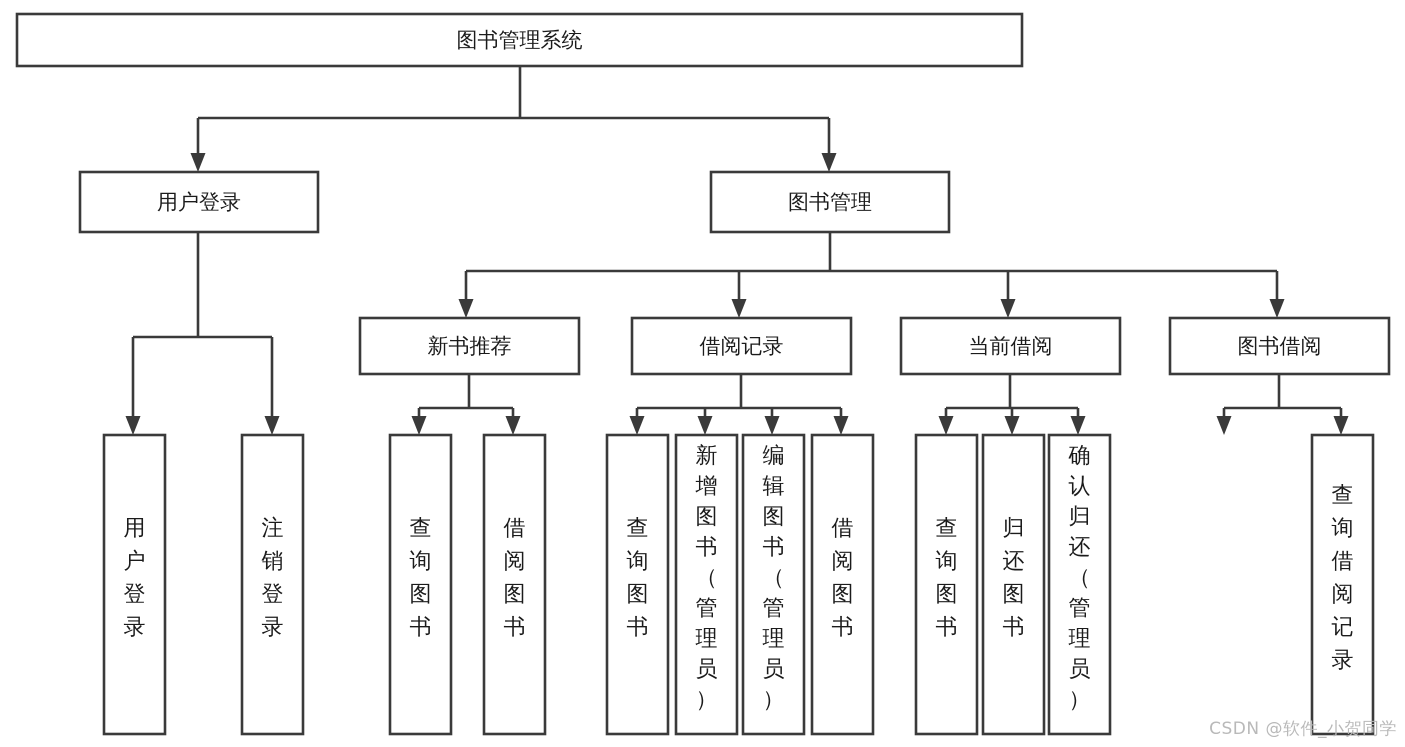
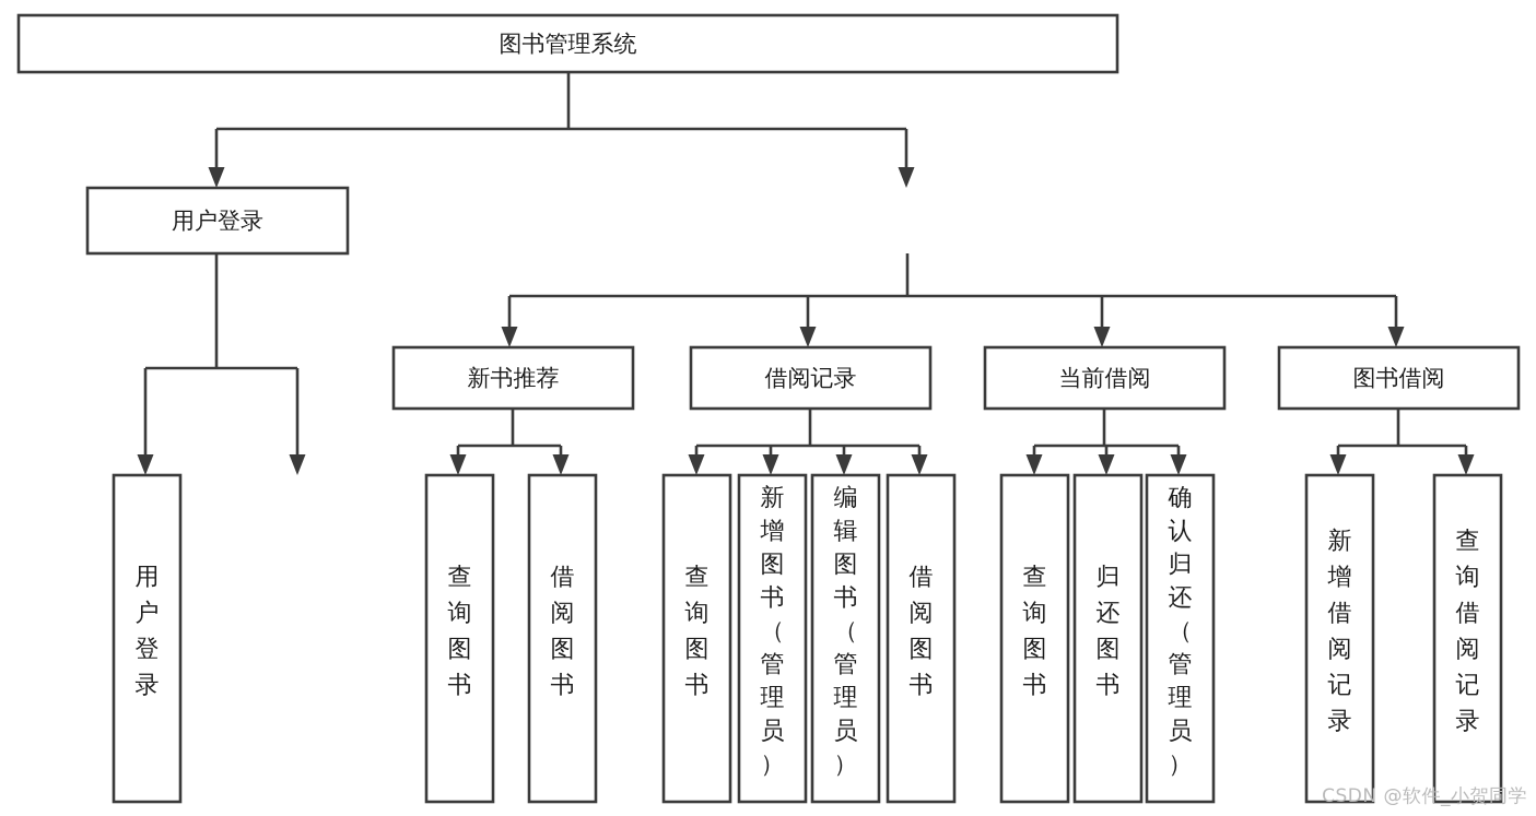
  图书管理系统
  用户登录
- 图书管理
  新书推荐
  借阅记录
  当前借阅
  图书借阅
  用户登录
- 注销登录
  查询图书
  借阅图书
  查询图书
  新增图书（管理员）
  编辑图书（管理员）
  借阅图书
  查询图书
  归还图书
  确认归还（管理员）
+ 新增借阅记录
  查询借阅记录
  CSDN @软件_小贺同学
